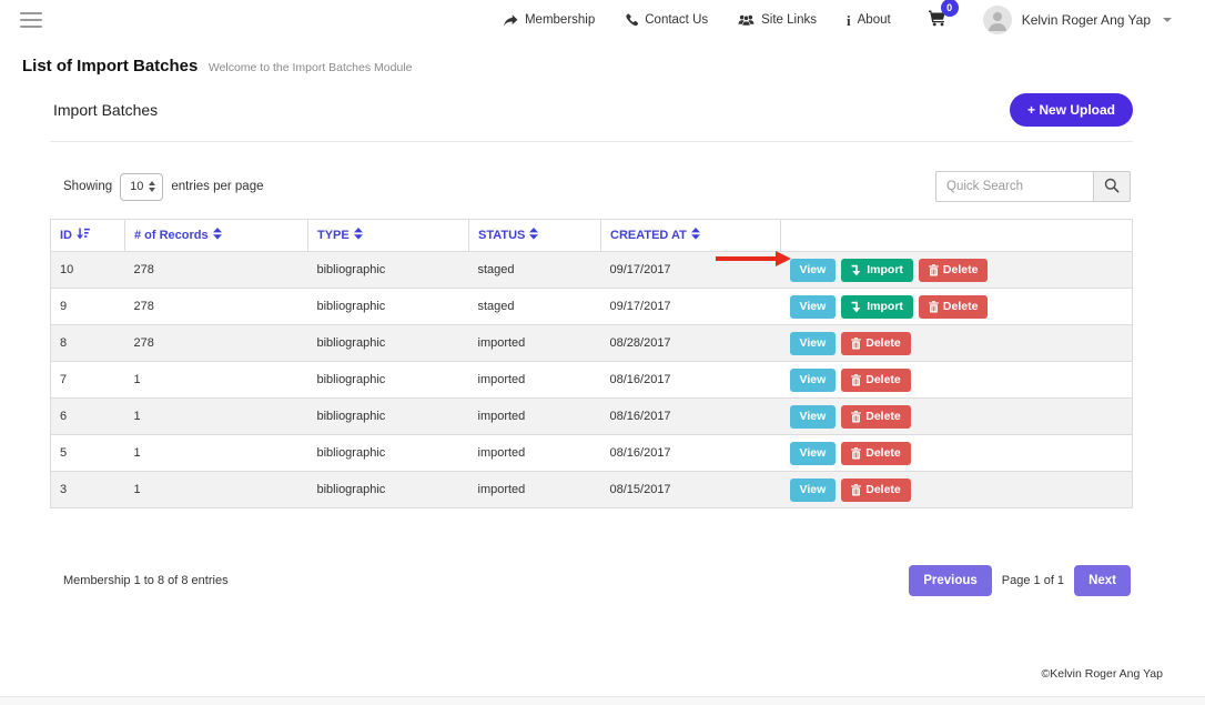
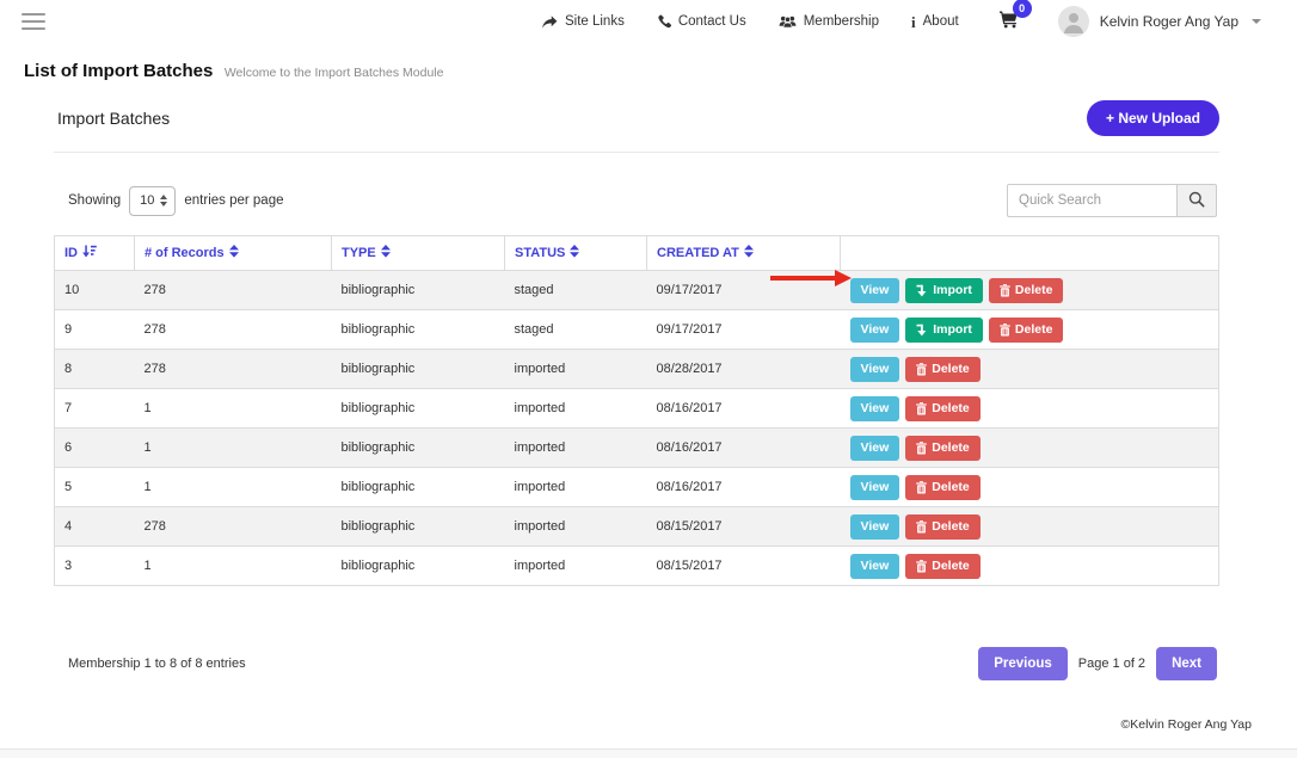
- Membership
+ Site Links
  Contact Us
- Site Links
+ Membership
  i
  About
  0
  Kelvin Roger Ang Yap
  List of Import Batches Welcome to the Import Batches Module
  Import Batches
  + New Upload
  Showing
  10
  entries per page
  Quick Search
  ID	# of Records	TYPE	STATUS	CREATED AT
  10	278	bibliographic	staged	09/17/2017	View Import Delete
  9	278	bibliographic	staged	09/17/2017	View Import Delete
  8	278	bibliographic	imported	08/28/2017	View Delete
  7	1	bibliographic	imported	08/16/2017	View Delete
  6	1	bibliographic	imported	08/16/2017	View Delete
  5	1	bibliographic	imported	08/16/2017	View Delete
+ 4	278	bibliographic	imported	08/15/2017	View Delete
  3	1	bibliographic	imported	08/15/2017	View Delete
  Membership 1 to 8 of 8 entries
  Previous
- Page 1 of 1
+ Page 1 of 2
  Next
  ©Kelvin Roger Ang Yap
